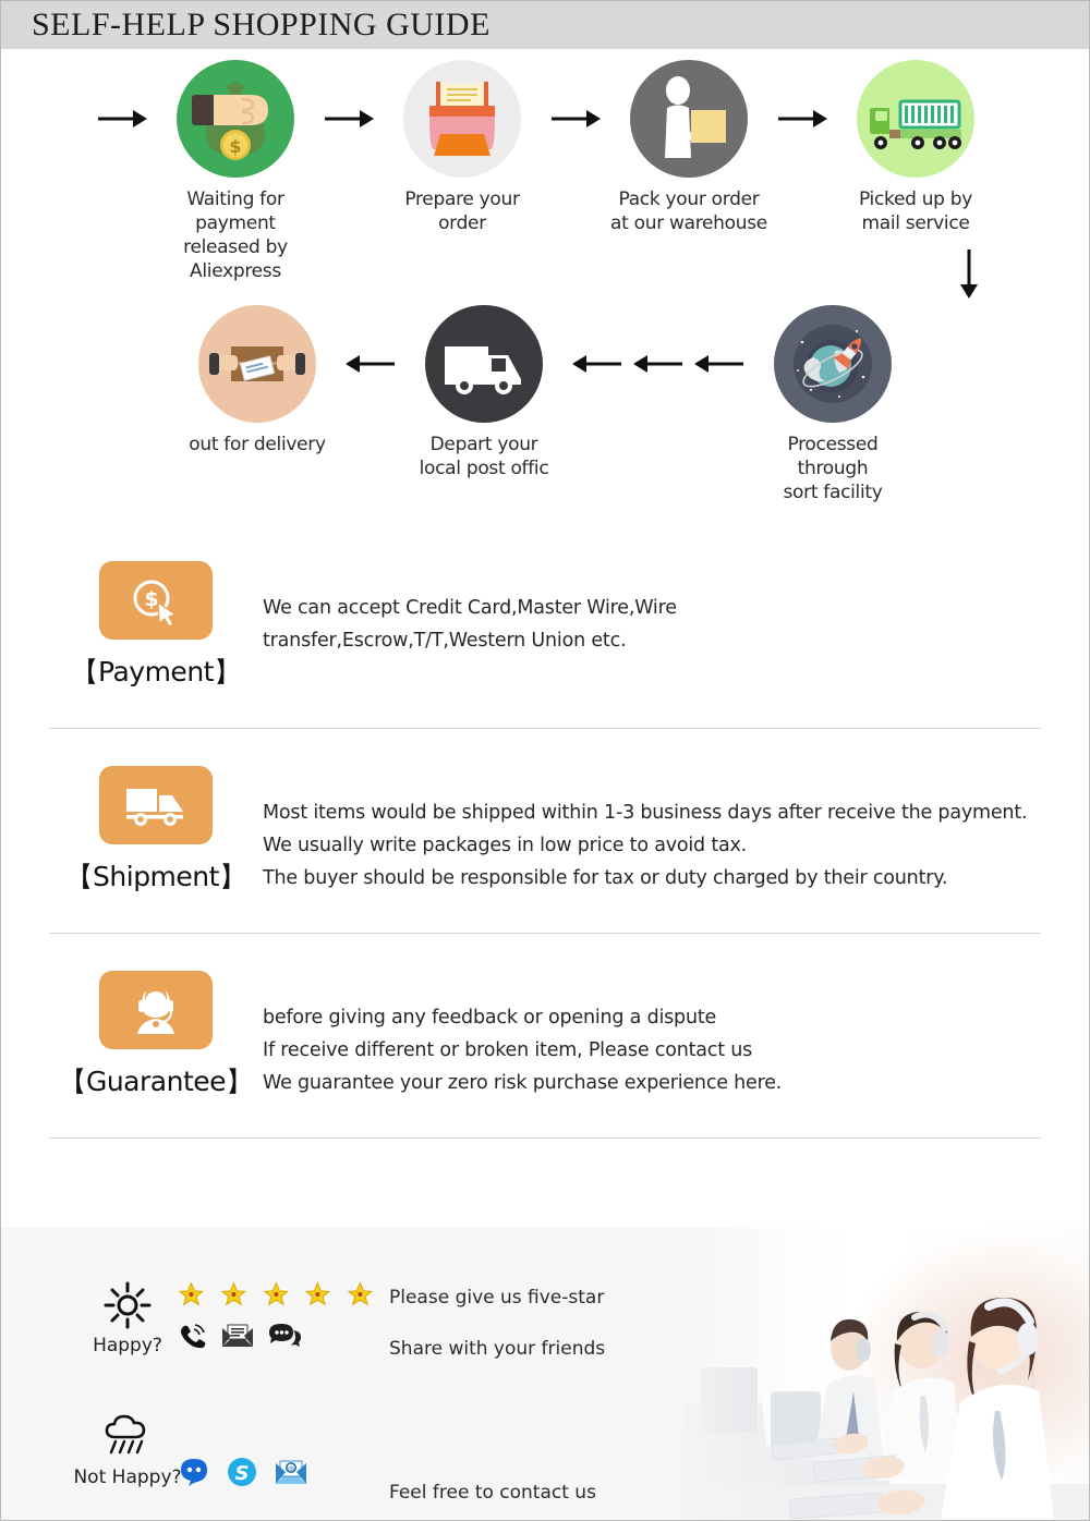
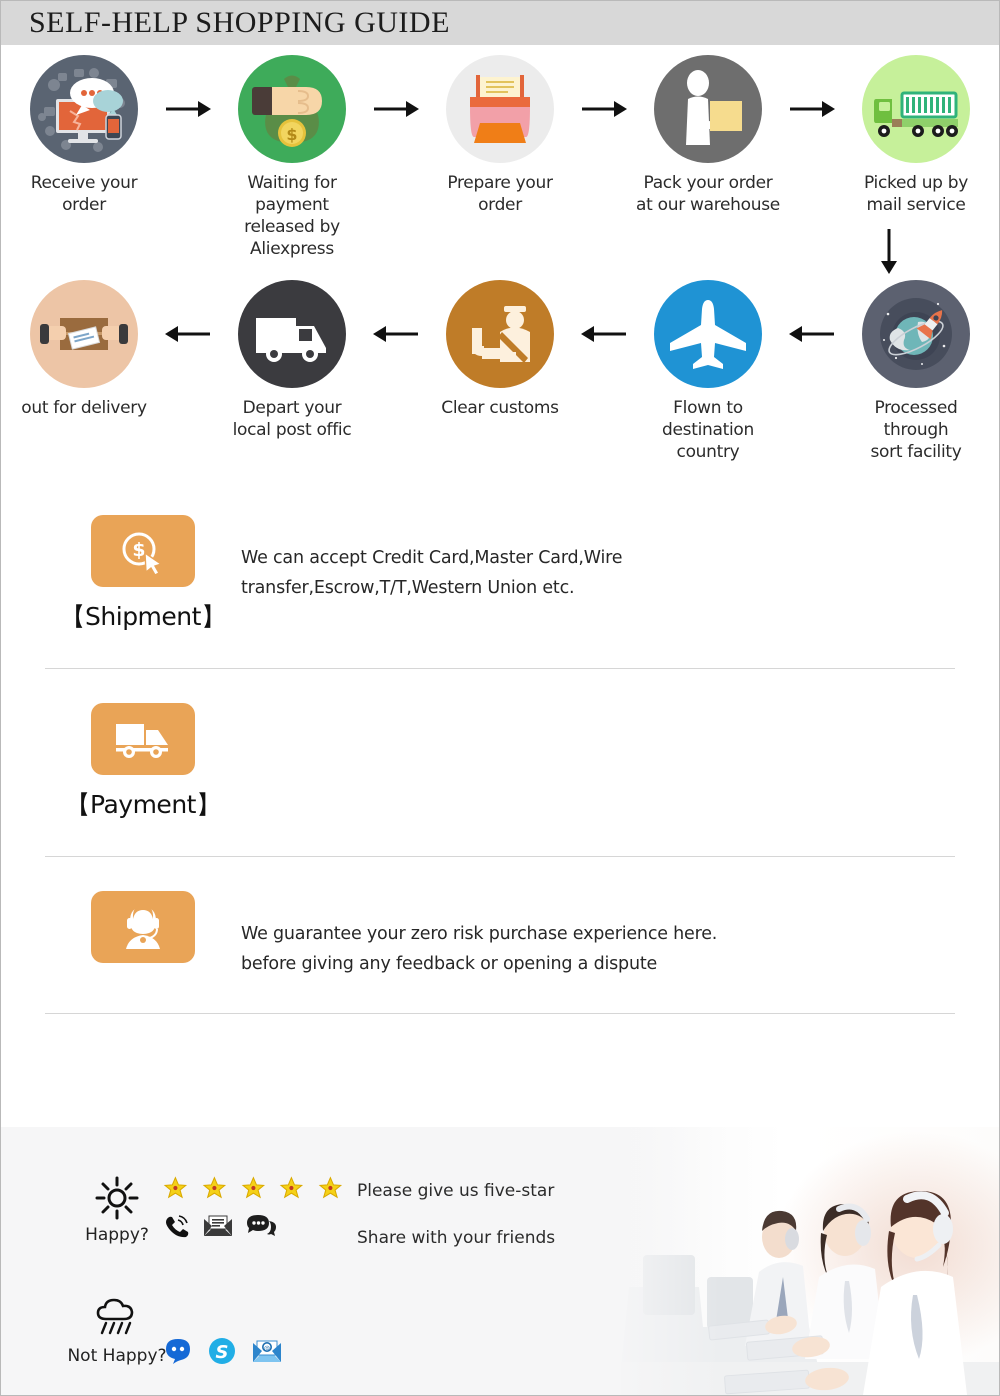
  SELF-HELP SHOPPING GUIDE
+ Receive your order
  $
  Waiting for payment
  released by Aliexpress
  Prepare your order
  Pack your order
  at our warehouse
  Picked up by
  mail service
  out for delivery
  Depart your
  local post offic
+ Clear customs
+ Flown to
+ destination country
  Processed through
  sort facility
  $
- 【Payment】
+ 【Shipment】
- We can accept Credit Card,Master Wire,Wire
+ We can accept Credit Card,Master Card,Wire
  transfer,Escrow,T/T,Western Union etc.
- 【Shipment】
+ 【Payment】
- Most items would be shipped within 1-3 business days after receive the payment.
- We usually write packages in low price to avoid tax.
- The buyer should be responsible for tax or duty charged by their country.
- 【Guarantee】
- before giving any feedback or opening a dispute
+ We guarantee your zero risk purchase experience here.
- If receive different or broken item, Please contact us
- We guarantee your zero risk purchase experience here.
+ before giving any feedback or opening a dispute
  Happy?
  Please give us five-star
  Share with your friends
  Not Happy?
  S
- Feel free to contact us
